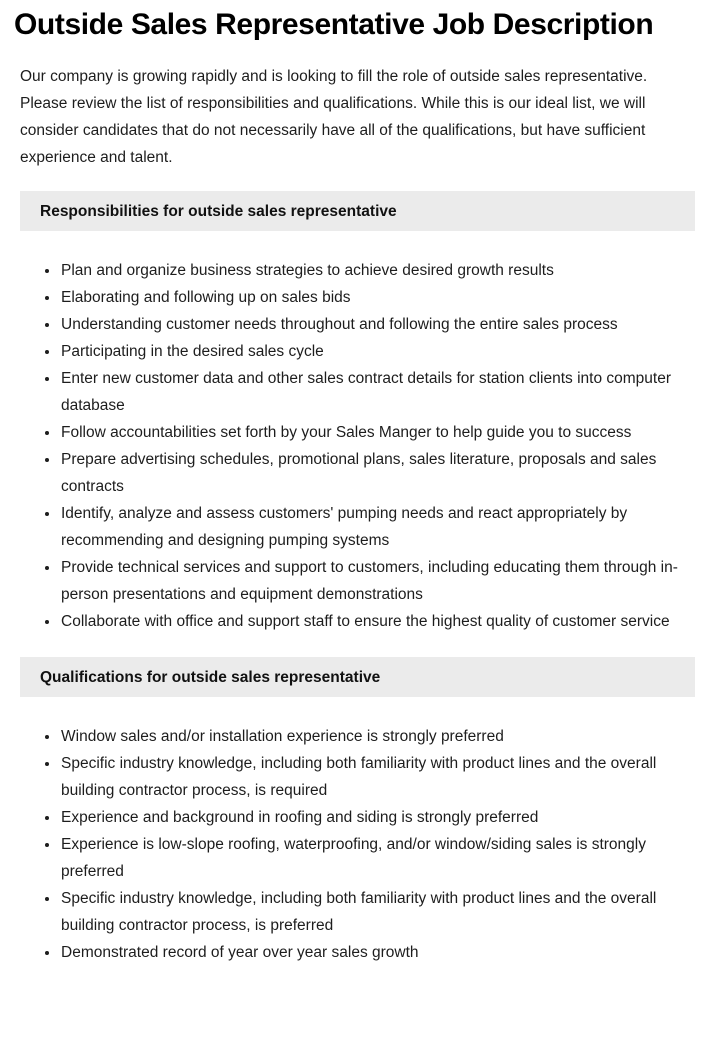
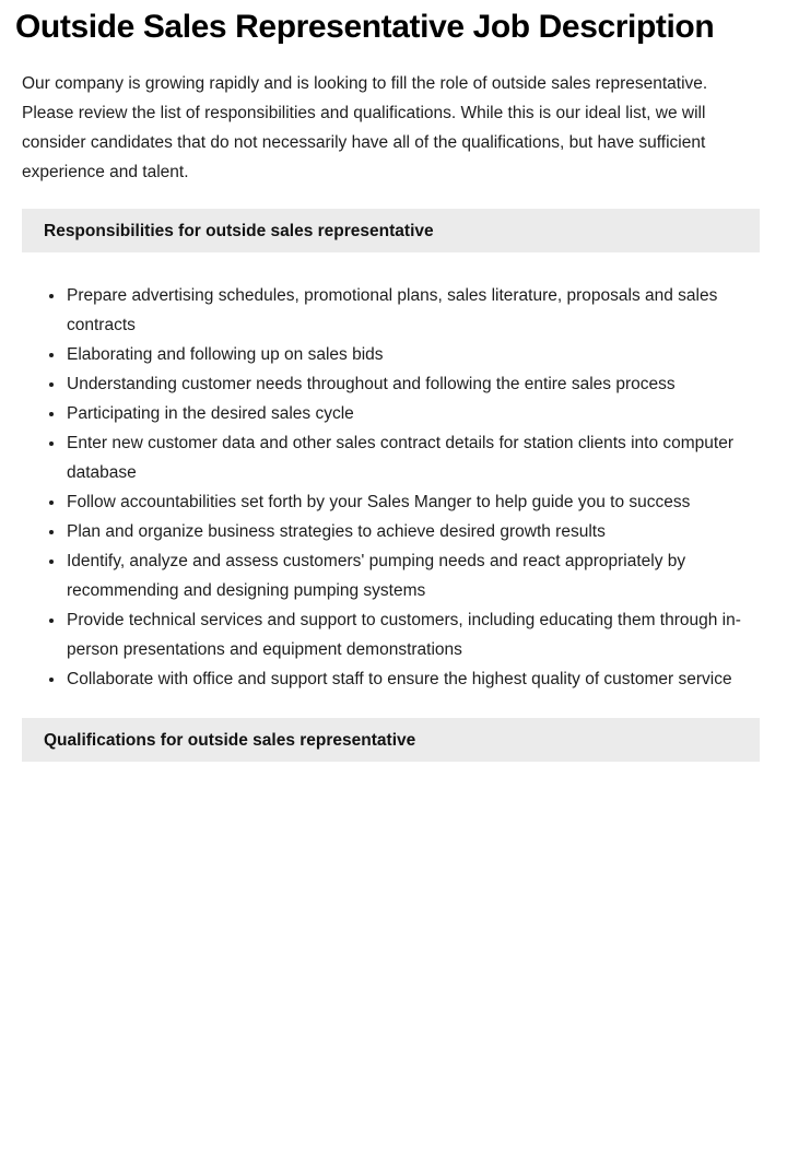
  Outside Sales Representative Job Description
  Our company is growing rapidly and is looking to fill the role of outside sales representative. Please review the list of responsibilities and qualifications. While this is our ideal list, we will consider candidates that do not necessarily have all of the qualifications, but have sufficient experience and talent.
  Responsibilities for outside sales representative
- Plan and organize business strategies to achieve desired growth results
+ Prepare advertising schedules, promotional plans, sales literature, proposals and sales contracts
  Elaborating and following up on sales bids
  Understanding customer needs throughout and following the entire sales process
  Participating in the desired sales cycle
  Enter new customer data and other sales contract details for station clients into computer database
  Follow accountabilities set forth by your Sales Manger to help guide you to success
- Prepare advertising schedules, promotional plans, sales literature, proposals and sales contracts
+ Plan and organize business strategies to achieve desired growth results
  Identify, analyze and assess customers' pumping needs and react appropriately by recommending and designing pumping systems
  Provide technical services and support to customers, including educating them through in-person presentations and equipment demonstrations
  Collaborate with office and support staff to ensure the highest quality of customer service
  Qualifications for outside sales representative
- Window sales and/or installation experience is strongly preferred
- Specific industry knowledge, including both familiarity with product lines and the overall building contractor process, is required
- Experience and background in roofing and siding is strongly preferred
- Experience is low-slope roofing, waterproofing, and/or window/siding sales is strongly preferred
- Specific industry knowledge, including both familiarity with product lines and the overall building contractor process, is preferred
- Demonstrated record of year over year sales growth
